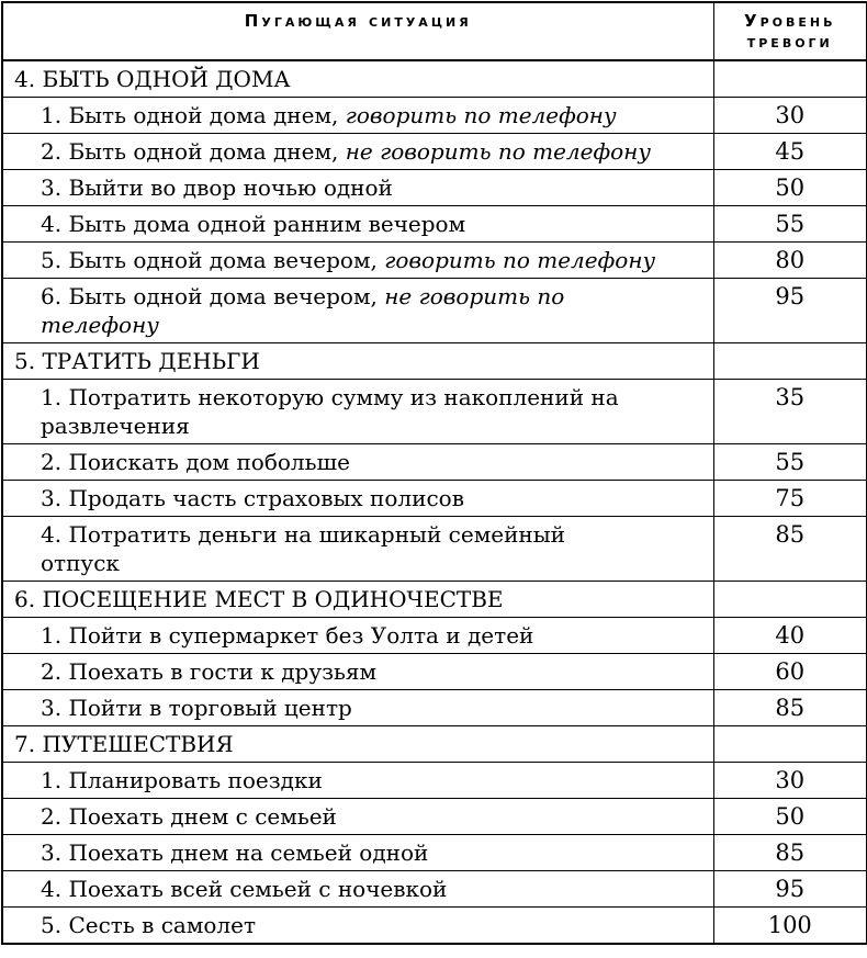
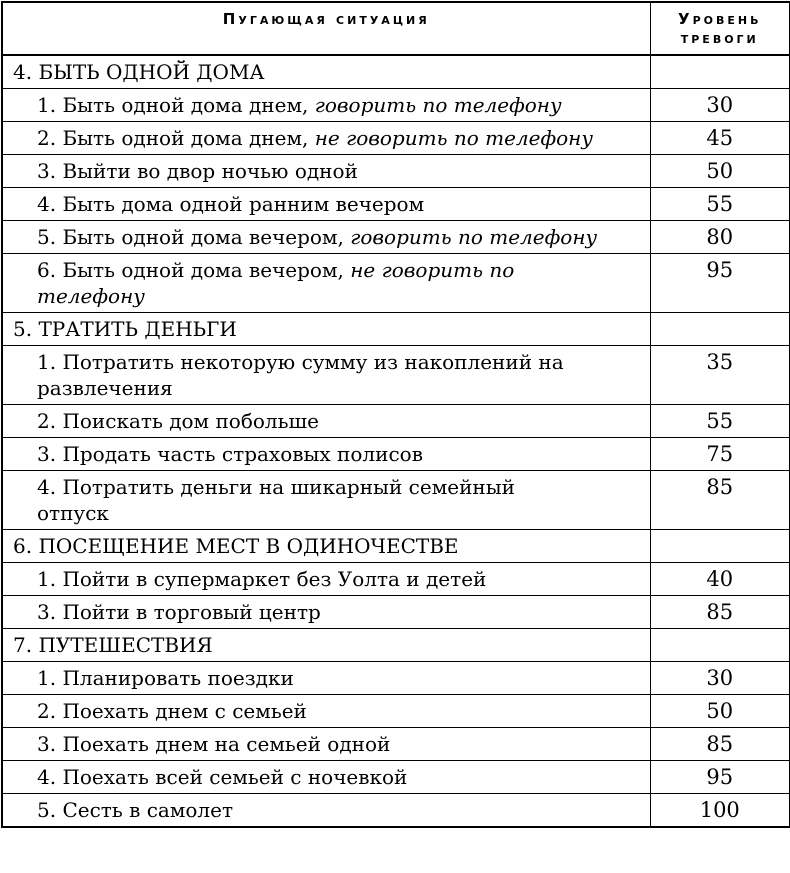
  Пугающая ситуация	Уровень тревоги
  4. БЫТЬ ОДНОЙ ДОМА
  1. Быть одной дома днем, говорить по телефону	30
  2. Быть одной дома днем, не говорить по телефону	45
  3. Выйти во двор ночью одной	50
  4. Быть дома одной ранним вечером	55
  5. Быть одной дома вечером, говорить по телефону	80
  6. Быть одной дома вечером, не говорить по телефону	95
  5. ТРАТИТЬ ДЕНЬГИ
  1. Потратить некоторую сумму из накоплений на развлечения	35
  2. Поискать дом побольше	55
  3. Продать часть страховых полисов	75
  4. Потратить деньги на шикарный семейный отпуск	85
  6. ПОСЕЩЕНИЕ МЕСТ В ОДИНОЧЕСТВЕ
  1. Пойти в супермаркет без Уолта и детей	40
- 2. Поехать в гости к друзьям	60
  3. Пойти в торговый центр	85
  7. ПУТЕШЕСТВИЯ
  1. Планировать поездки	30
  2. Поехать днем с семьей	50
  3. Поехать днем на семьей одной	85
  4. Поехать всей семьей с ночевкой	95
  5. Сесть в самолет	100
